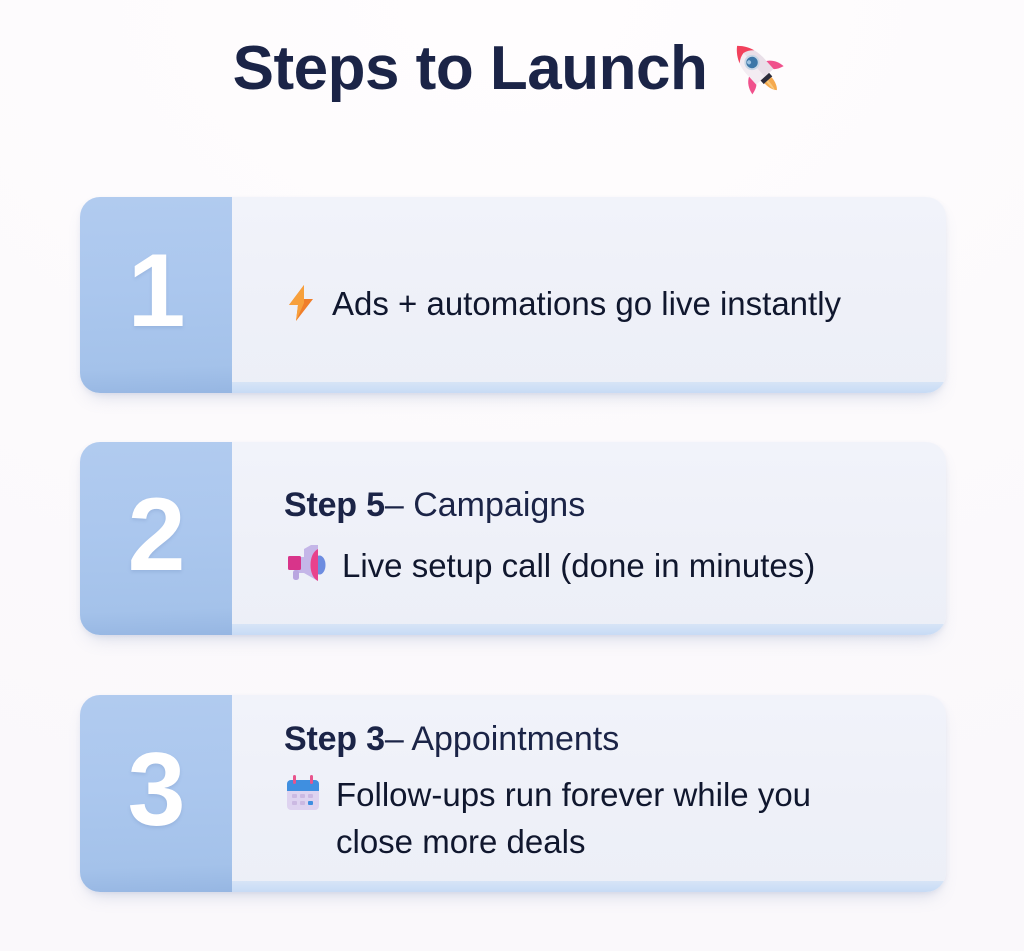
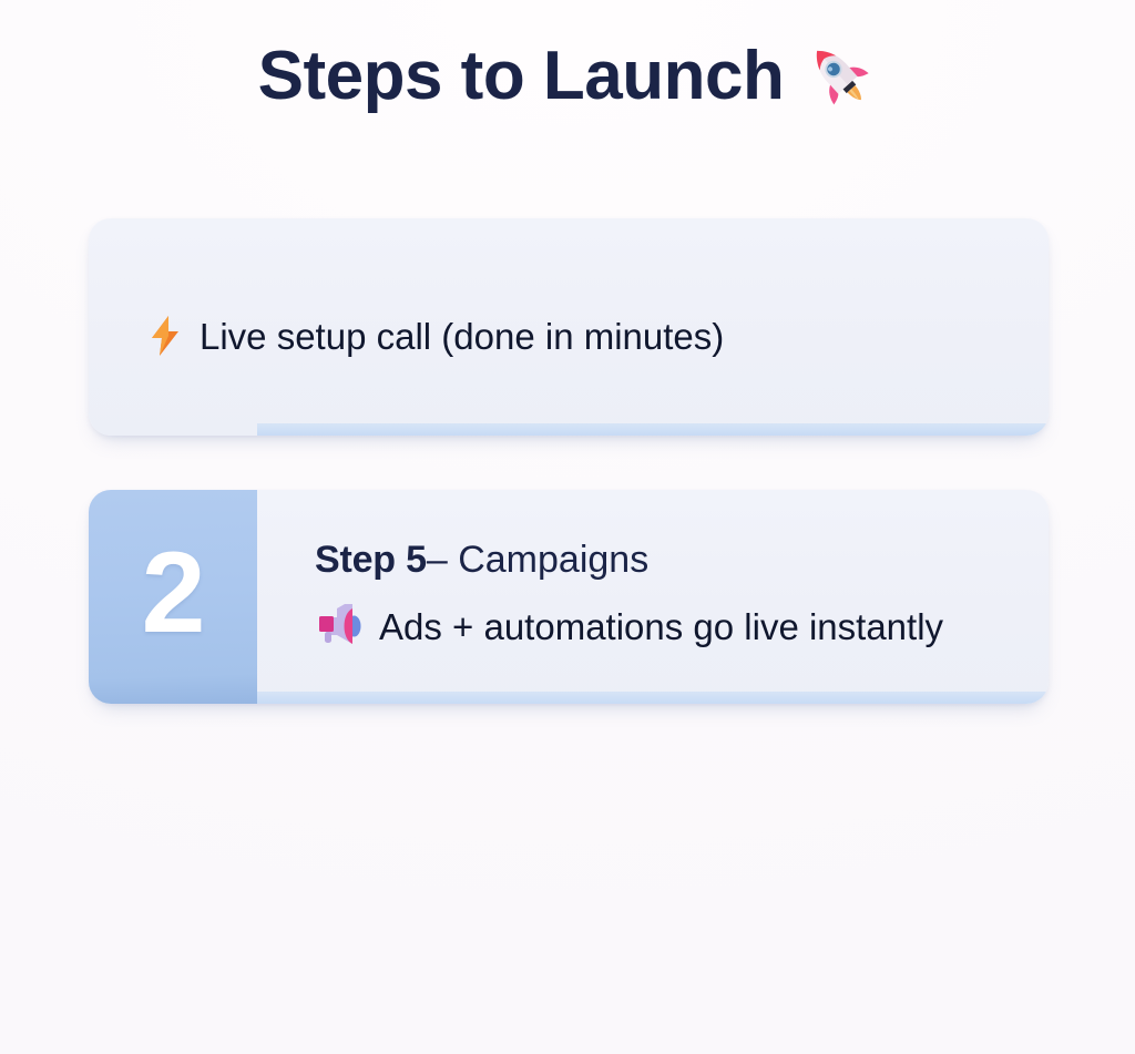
  Steps to Launch
- 1
- Ads + automations go live instantly
+ Live setup call (done in minutes)
  2
  Step 5– Campaigns
- Live setup call (done in minutes)
+ Ads + automations go live instantly
- 3
- Step 3– Appointments
- Follow-ups run forever while you close more deals
